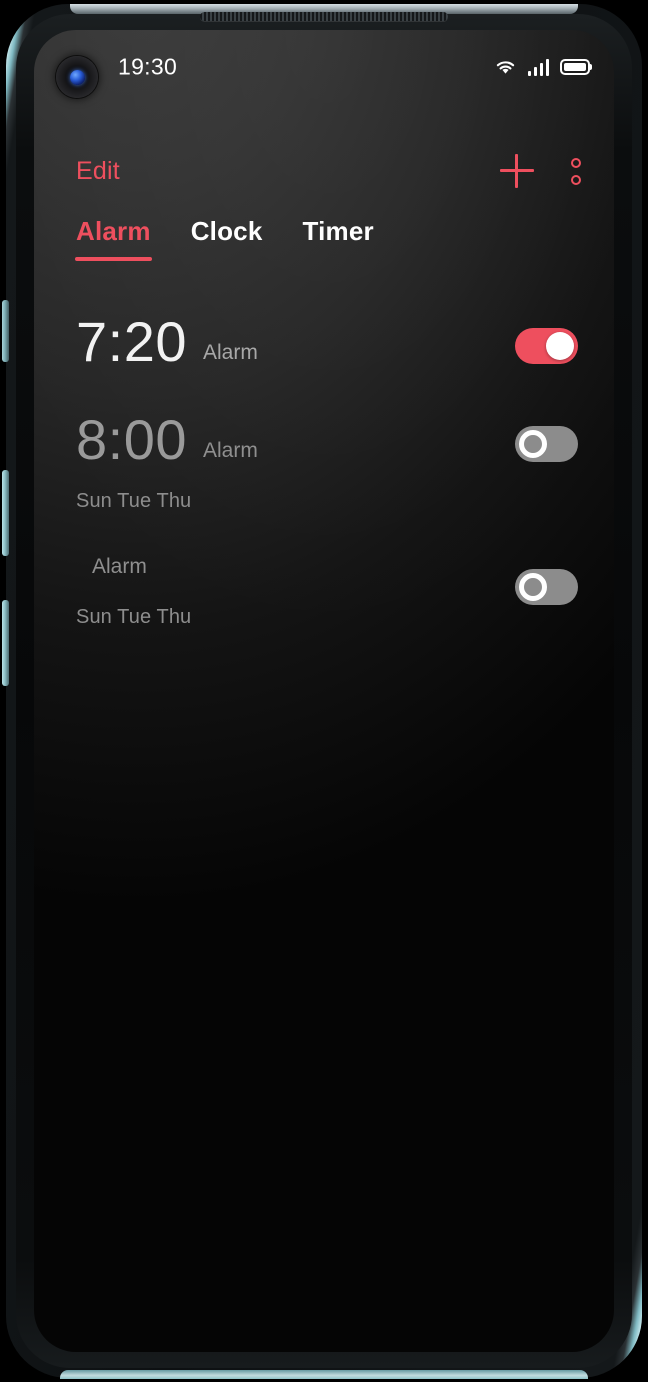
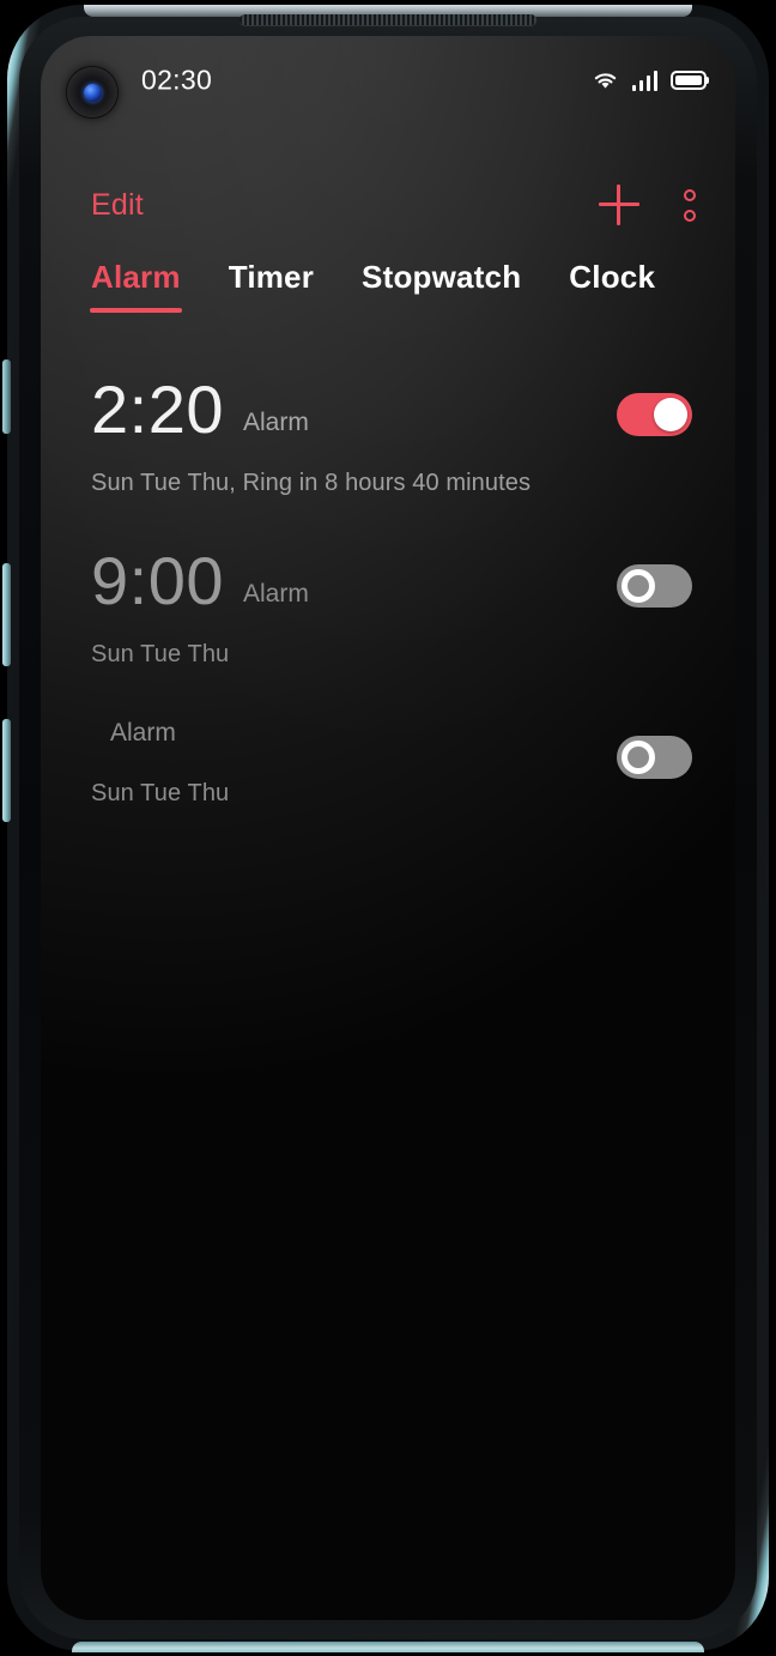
- 19:30
+ 02:30
  Edit
  Alarm
- Clock
+ Timer
+ Stopwatch
- Timer
+ Clock
- 7:20
+ 2:20
  Alarm
+ Sun Tue Thu, Ring in 8 hours 40 minutes
- 8:00
+ 9:00
  Alarm
  Sun Tue Thu
  Alarm
  Sun Tue Thu
